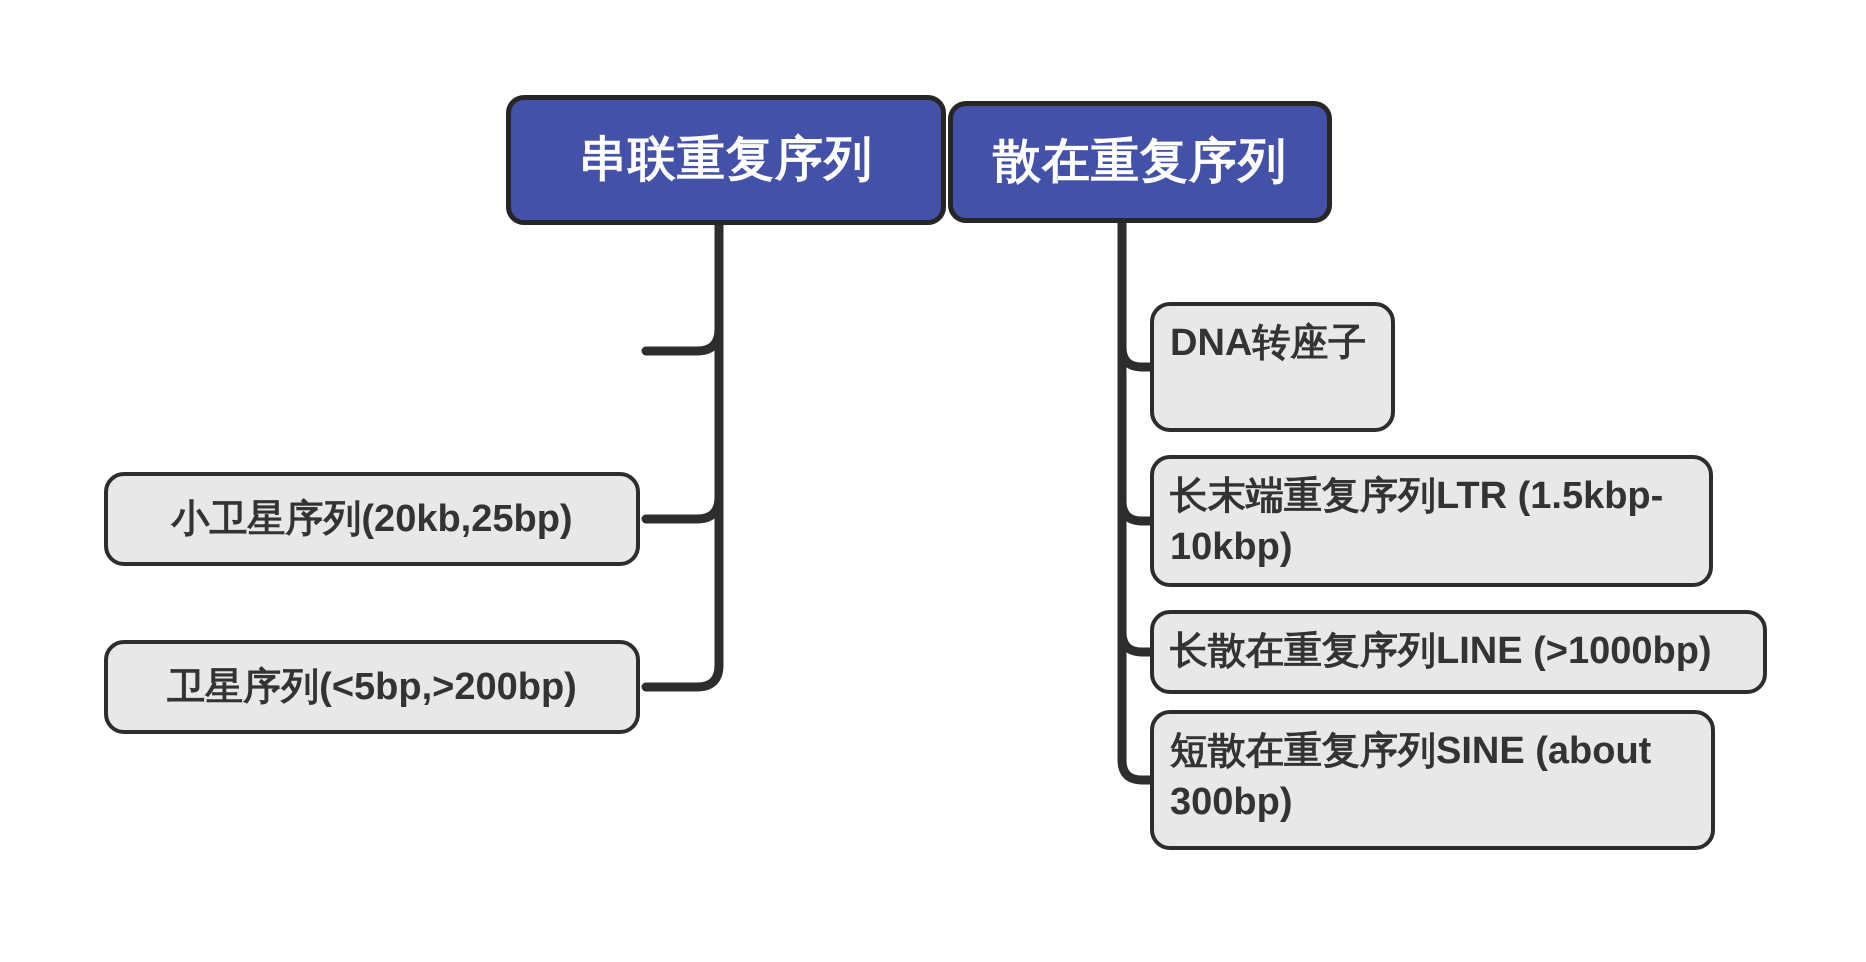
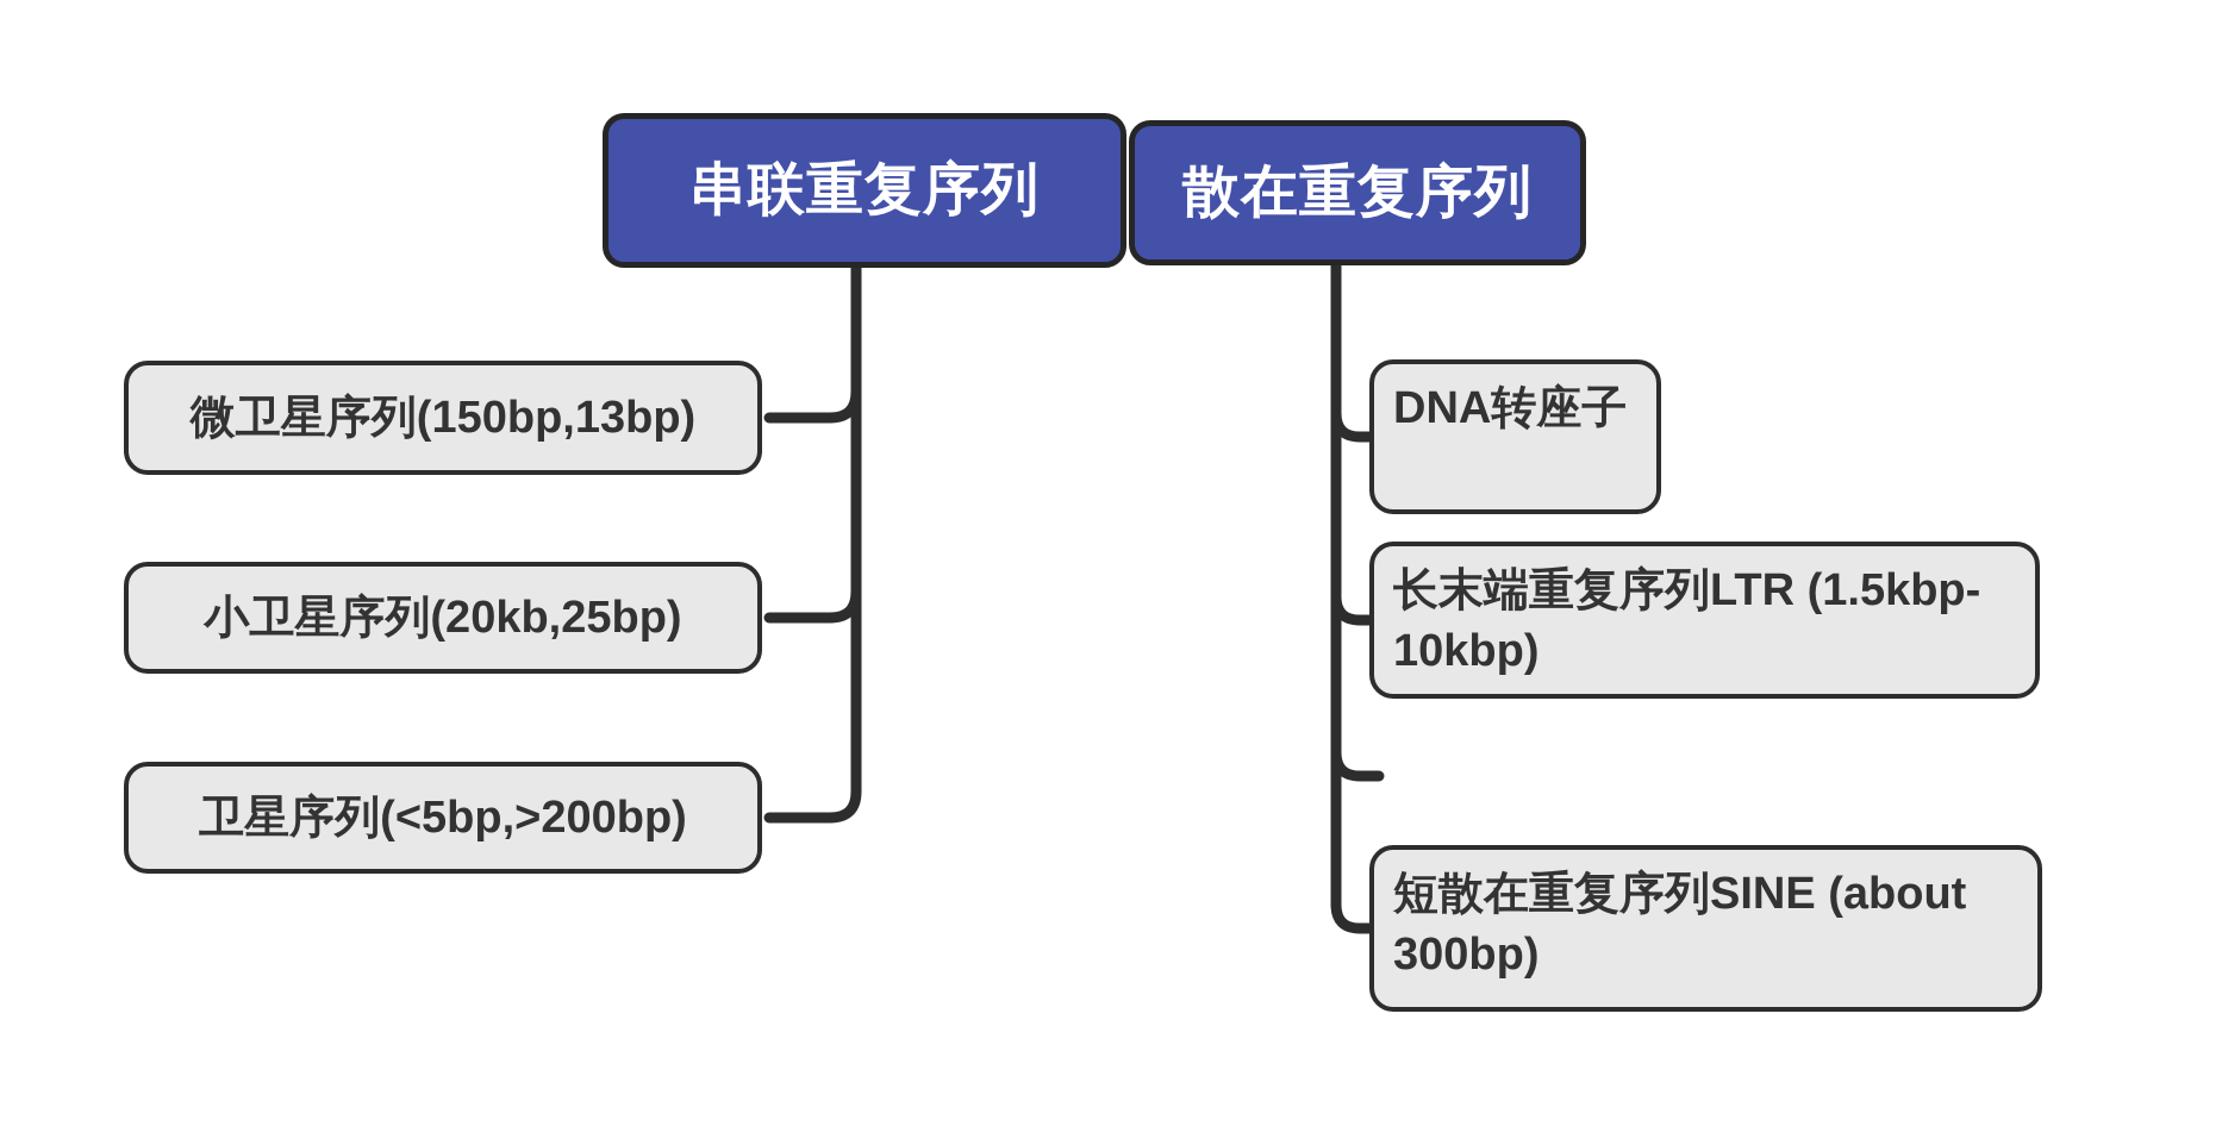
  串联重复序列
  散在重复序列
+ 微卫星序列(150bp,13bp)
  小卫星序列(20kb,25bp)
  卫星序列(<5bp,>200bp)
  DNA转座子
  长末端重复序列LTR (1.5kbp-
  10kbp)
- 长散在重复序列LINE (>1000bp)
  短散在重复序列SINE (about
  300bp)
